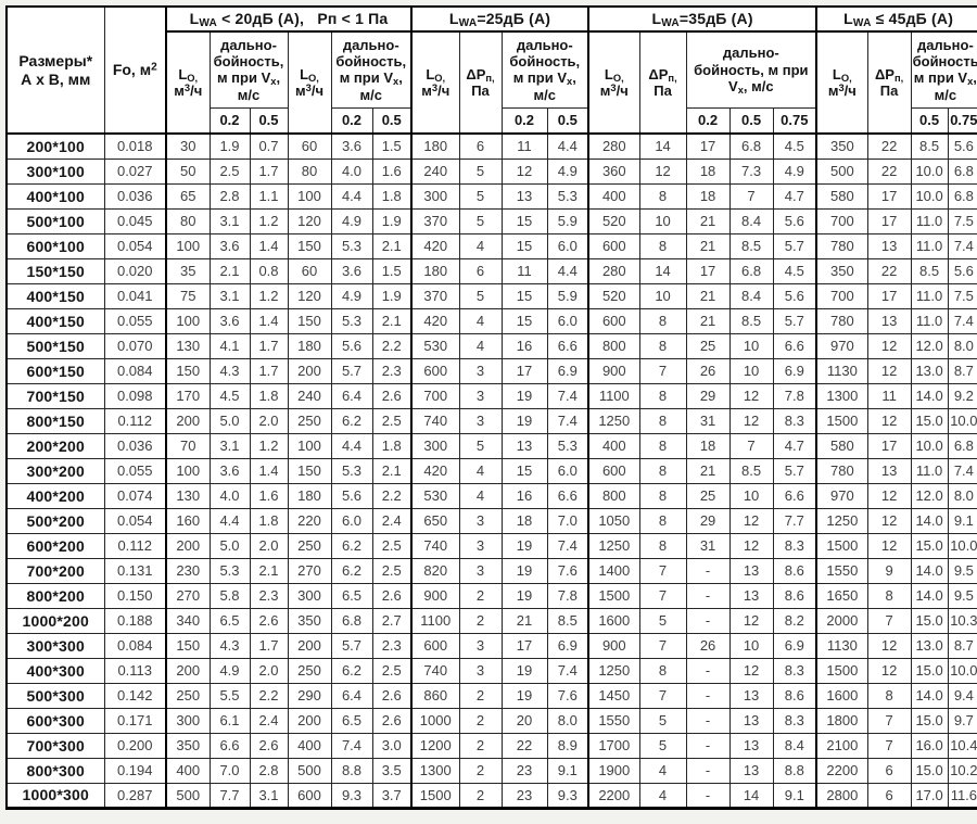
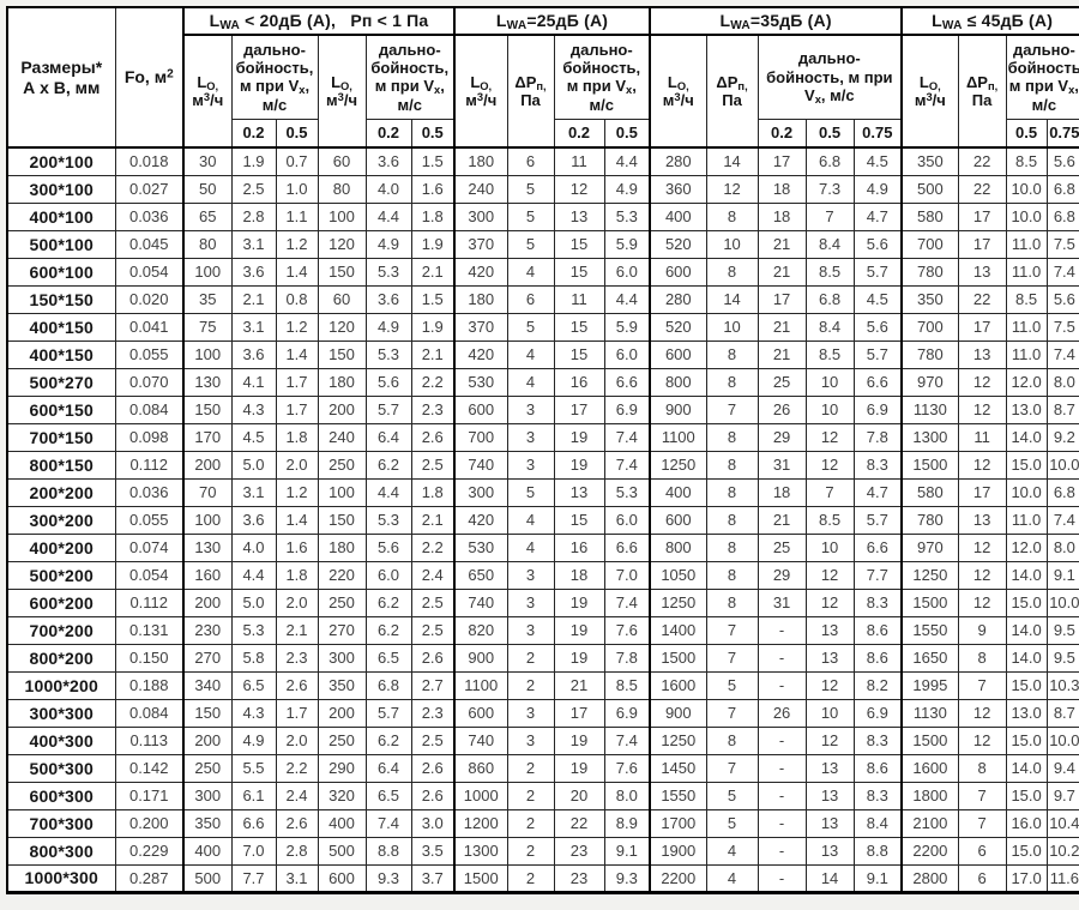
  Размеры*А х В, мм	Fo, м2	LWA < 20дБ (А), Рп < 1 Па	LWA=25дБ (А)	LWA=35дБ (А)	LWA ≤ 45дБ (А)
  LO,м3/ч	дально-бойность,м при Vx,м/с	LO,м3/ч	дально-бойность,м при Vx,м/с	LO,м3/ч	ΔРп,Па	дально-бойность,м при Vx,м/с	LO,м3/ч	ΔРп,Па	дально-бойность, м приVx, м/с	LO,м3/ч	ΔРп,Па	дально-бойностьм при Vx,м/с
  0.2	0.5	0.2	0.5	0.2	0.5	0.2	0.5	0.75	0.5	0.75
  200*100	0.018	30	1.9	0.7	60	3.6	1.5	180	6	11	4.4	280	14	17	6.8	4.5	350	22	8.5	5.6
- 300*100	0.027	50	2.5	1.7	80	4.0	1.6	240	5	12	4.9	360	12	18	7.3	4.9	500	22	10.0	6.8
+ 300*100	0.027	50	2.5	1.0	80	4.0	1.6	240	5	12	4.9	360	12	18	7.3	4.9	500	22	10.0	6.8
  400*100	0.036	65	2.8	1.1	100	4.4	1.8	300	5	13	5.3	400	8	18	7	4.7	580	17	10.0	6.8
  500*100	0.045	80	3.1	1.2	120	4.9	1.9	370	5	15	5.9	520	10	21	8.4	5.6	700	17	11.0	7.5
  600*100	0.054	100	3.6	1.4	150	5.3	2.1	420	4	15	6.0	600	8	21	8.5	5.7	780	13	11.0	7.4
  150*150	0.020	35	2.1	0.8	60	3.6	1.5	180	6	11	4.4	280	14	17	6.8	4.5	350	22	8.5	5.6
  400*150	0.041	75	3.1	1.2	120	4.9	1.9	370	5	15	5.9	520	10	21	8.4	5.6	700	17	11.0	7.5
  400*150	0.055	100	3.6	1.4	150	5.3	2.1	420	4	15	6.0	600	8	21	8.5	5.7	780	13	11.0	7.4
- 500*150	0.070	130	4.1	1.7	180	5.6	2.2	530	4	16	6.6	800	8	25	10	6.6	970	12	12.0	8.0
+ 500*270	0.070	130	4.1	1.7	180	5.6	2.2	530	4	16	6.6	800	8	25	10	6.6	970	12	12.0	8.0
  600*150	0.084	150	4.3	1.7	200	5.7	2.3	600	3	17	6.9	900	7	26	10	6.9	1130	12	13.0	8.7
  700*150	0.098	170	4.5	1.8	240	6.4	2.6	700	3	19	7.4	1100	8	29	12	7.8	1300	11	14.0	9.2
  800*150	0.112	200	5.0	2.0	250	6.2	2.5	740	3	19	7.4	1250	8	31	12	8.3	1500	12	15.0	10.0
  200*200	0.036	70	3.1	1.2	100	4.4	1.8	300	5	13	5.3	400	8	18	7	4.7	580	17	10.0	6.8
  300*200	0.055	100	3.6	1.4	150	5.3	2.1	420	4	15	6.0	600	8	21	8.5	5.7	780	13	11.0	7.4
  400*200	0.074	130	4.0	1.6	180	5.6	2.2	530	4	16	6.6	800	8	25	10	6.6	970	12	12.0	8.0
  500*200	0.054	160	4.4	1.8	220	6.0	2.4	650	3	18	7.0	1050	8	29	12	7.7	1250	12	14.0	9.1
  600*200	0.112	200	5.0	2.0	250	6.2	2.5	740	3	19	7.4	1250	8	31	12	8.3	1500	12	15.0	10.0
  700*200	0.131	230	5.3	2.1	270	6.2	2.5	820	3	19	7.6	1400	7	-	13	8.6	1550	9	14.0	9.5
  800*200	0.150	270	5.8	2.3	300	6.5	2.6	900	2	19	7.8	1500	7	-	13	8.6	1650	8	14.0	9.5
- 1000*200	0.188	340	6.5	2.6	350	6.8	2.7	1100	2	21	8.5	1600	5	-	12	8.2	2000	7	15.0	10.3
+ 1000*200	0.188	340	6.5	2.6	350	6.8	2.7	1100	2	21	8.5	1600	5	-	12	8.2	1995	7	15.0	10.3
  300*300	0.084	150	4.3	1.7	200	5.7	2.3	600	3	17	6.9	900	7	26	10	6.9	1130	12	13.0	8.7
  400*300	0.113	200	4.9	2.0	250	6.2	2.5	740	3	19	7.4	1250	8	-	12	8.3	1500	12	15.0	10.0
  500*300	0.142	250	5.5	2.2	290	6.4	2.6	860	2	19	7.6	1450	7	-	13	8.6	1600	8	14.0	9.4
- 600*300	0.171	300	6.1	2.4	200	6.5	2.6	1000	2	20	8.0	1550	5	-	13	8.3	1800	7	15.0	9.7
+ 600*300	0.171	300	6.1	2.4	320	6.5	2.6	1000	2	20	8.0	1550	5	-	13	8.3	1800	7	15.0	9.7
  700*300	0.200	350	6.6	2.6	400	7.4	3.0	1200	2	22	8.9	1700	5	-	13	8.4	2100	7	16.0	10.4
- 800*300	0.194	400	7.0	2.8	500	8.8	3.5	1300	2	23	9.1	1900	4	-	13	8.8	2200	6	15.0	10.2
+ 800*300	0.229	400	7.0	2.8	500	8.8	3.5	1300	2	23	9.1	1900	4	-	13	8.8	2200	6	15.0	10.2
  1000*300	0.287	500	7.7	3.1	600	9.3	3.7	1500	2	23	9.3	2200	4	-	14	9.1	2800	6	17.0	11.6
